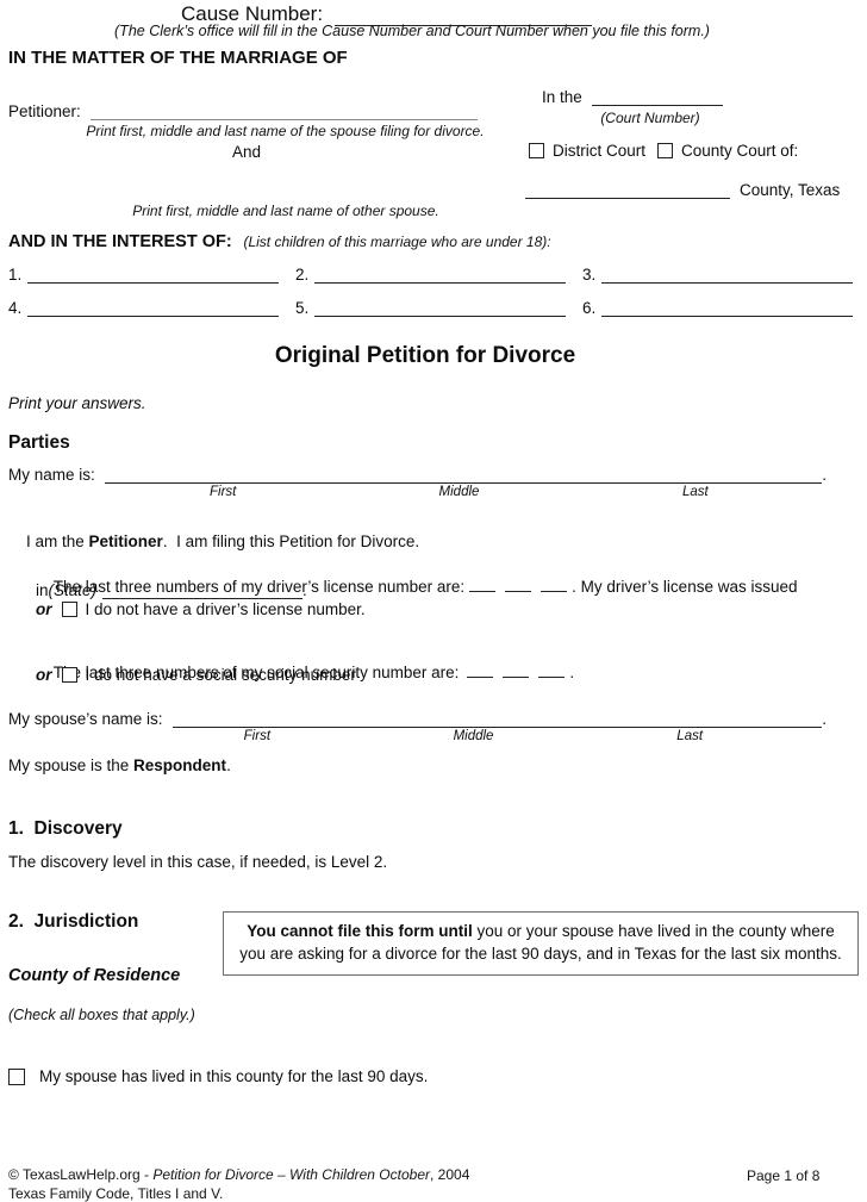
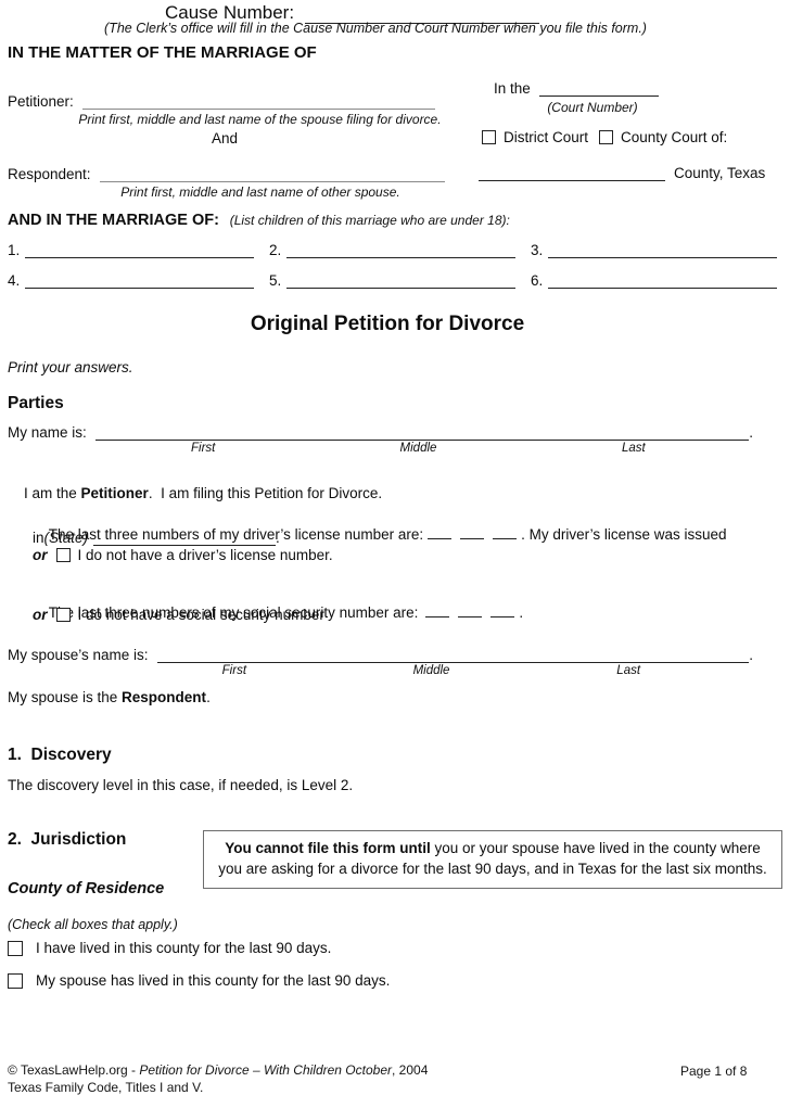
  Cause Number:
  (The Clerk’s office will fill in the Cause Number and Court Number when you file this form.)
  IN THE MATTER OF THE MARRIAGE OF
  Petitioner:
  Print first, middle and last name of the spouse filing for divorce.
  In the
  (Court Number)
  And
  District Court
  County Court of:
+ Respondent:
  Print first, middle and last name of other spouse.
  County, Texas
- AND IN THE INTEREST OF: (List children of this marriage who are under 18):
+ AND IN THE MARRIAGE OF: (List children of this marriage who are under 18):
  1.
  2.
  3.
  4.
  5.
  6.
  Original Petition for Divorce
  Print your answers.
  Parties
  My name is:
  .
  First
  Middle
  Last
  I am the Petitioner. I am filing this Petition for Divorce.
  The last three numbers of my driver’s license number are: . My driver’s license was issued
  in
  (State)
  .
  or
  I do not have a driver’s license number.
  T last three numbers of my social security number are: .
  or
  I do not have a social security number
  My spouse’s name is:
  .
  First
  Middle
  Last
  My spouse is the Respondent.
  1. Discovery
  The discovery level in this case, if needed, is Level 2.
  2. Jurisdiction
  You cannot file this form until you or your spouse have lived in the county where you are asking for a divorce for the last 90 days, and in Texas for the last six months.
  County of Residence
  (Check all boxes that apply.)
+ I have lived in this county for the last 90 days.
  My spouse has lived in this county for the last 90 days.
  © TexasLawHelp.org - Petition for Divorce – With Children October, 2004
  Texas Family Code, Titles I and V.
  Page 1 of 8
